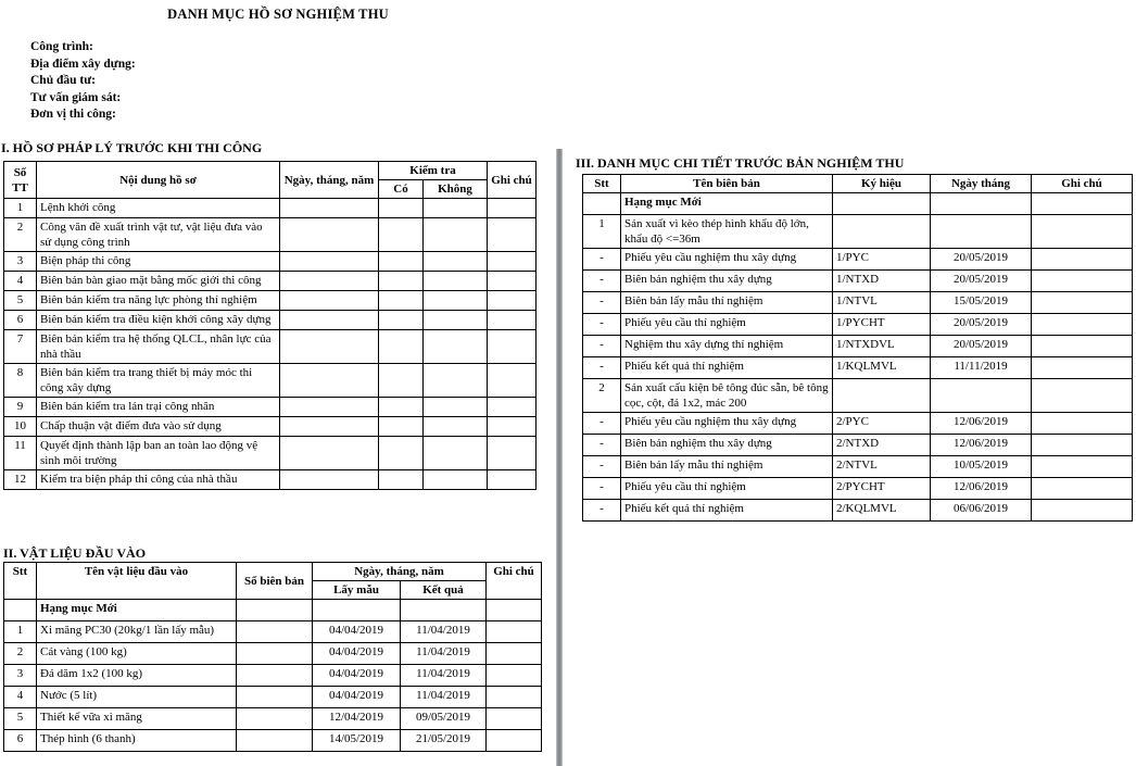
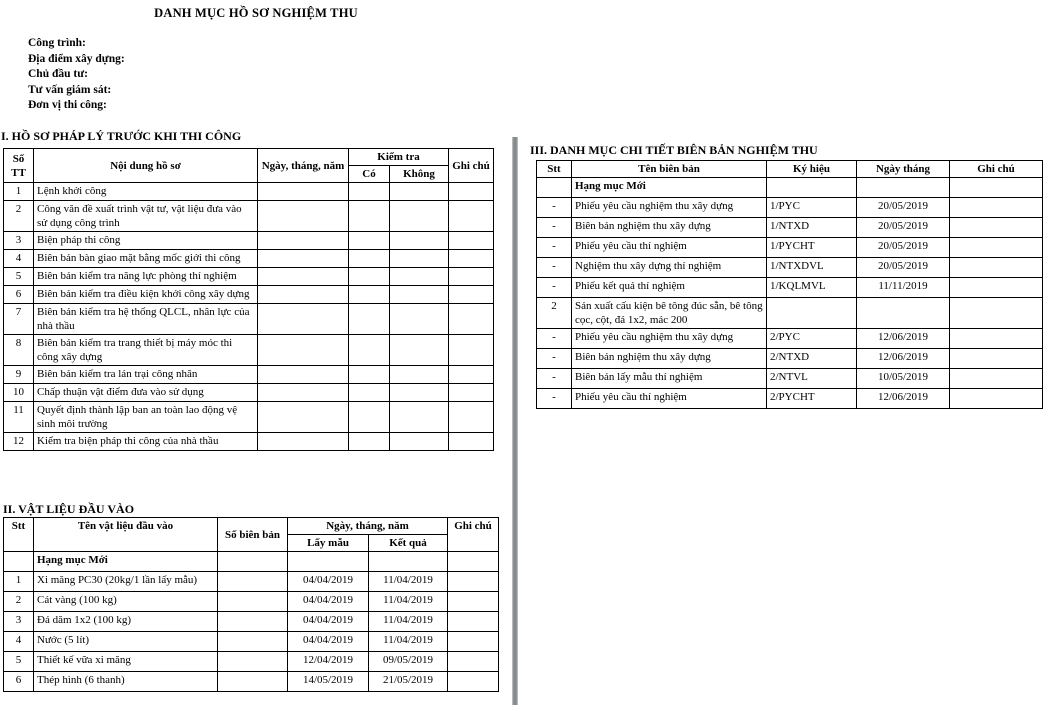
  DANH MỤC HỒ SƠ NGHIỆM THU
  Công trình:
  Địa điểm xây dựng:
  Chủ đầu tư:
  Tư vấn giám sát:
  Đơn vị thi công:
  I. HỒ SƠ PHÁP LÝ TRƯỚC KHI THI CÔNG
  Số TT	Nội dung hồ sơ	Ngày, tháng, năm	Kiểm tra	Ghi chú
  Có	Không
  1	Lệnh khởi công
  2	Công văn đề xuất trình vật tư, vật liệu đưa vào sử dụng công trình
  3	Biện pháp thi công
  4	Biên bản bàn giao mặt bằng mốc giới thi công
  5	Biên bản kiểm tra năng lực phòng thí nghiệm
  6	Biên bản kiểm tra điều kiện khởi công xây dựng
  7	Biên bản kiểm tra hệ thống QLCL, nhân lực của nhà thầu
  8	Biên bản kiểm tra trang thiết bị máy móc thi công xây dựng
  9	Biên bản kiểm tra lán trại công nhân
  10	Chấp thuận vật điểm đưa vào sử dụng
  11	Quyết định thành lập ban an toàn lao động vệ sinh môi trường
  12	Kiểm tra biện pháp thi công của nhà thầu
  II. VẬT LIỆU ĐẦU VÀO
  Stt	Tên vật liệu đầu vào	Số biên bản	Ngày, tháng, năm	Ghi chú
  Lấy mẫu	Kết quả
  	Hạng mục Mới
  1	Xi măng PC30 (20kg/1 lần lấy mẫu)		04/04/2019	11/04/2019
  2	Cát vàng (100 kg)		04/04/2019	11/04/2019
  3	Đá dăm 1x2 (100 kg)		04/04/2019	11/04/2019
  4	Nước (5 lít)		04/04/2019	11/04/2019
  5	Thiết kế vữa xi măng		12/04/2019	09/05/2019
  6	Thép hình (6 thanh)		14/05/2019	21/05/2019
- III. DANH MỤC CHI TIẾT TRƯỚC BẢN NGHIỆM THU
+ III. DANH MỤC CHI TIẾT BIÊN BẢN NGHIỆM THU
  Stt	Tên biên bản	Ký hiệu	Ngày tháng	Ghi chú
  	Hạng mục Mới
- 1	Sản xuất vì kèo thép hình khẩu độ lớn, khẩu độ <=36m
  -	Phiếu yêu cầu nghiệm thu xây dựng	1/PYC	20/05/2019
  -	Biên bản nghiệm thu xây dựng	1/NTXD	20/05/2019
- -	Biên bản lấy mẫu thí nghiệm	1/NTVL	15/05/2019
  -	Phiếu yêu cầu thí nghiệm	1/PYCHT	20/05/2019
  -	Nghiệm thu xây dựng thí nghiệm	1/NTXDVL	20/05/2019
  -	Phiếu kết quả thí nghiệm	1/KQLMVL	11/11/2019
  2	Sản xuất cấu kiện bê tông đúc sẵn, bê tông cọc, cột, đá 1x2, mác 200
  -	Phiếu yêu cầu nghiệm thu xây dựng	2/PYC	12/06/2019
  -	Biên bản nghiệm thu xây dựng	2/NTXD	12/06/2019
  -	Biên bản lấy mẫu thí nghiệm	2/NTVL	10/05/2019
  -	Phiếu yêu cầu thí nghiệm	2/PYCHT	12/06/2019
- -	Phiếu kết quả thí nghiệm	2/KQLMVL	06/06/2019
